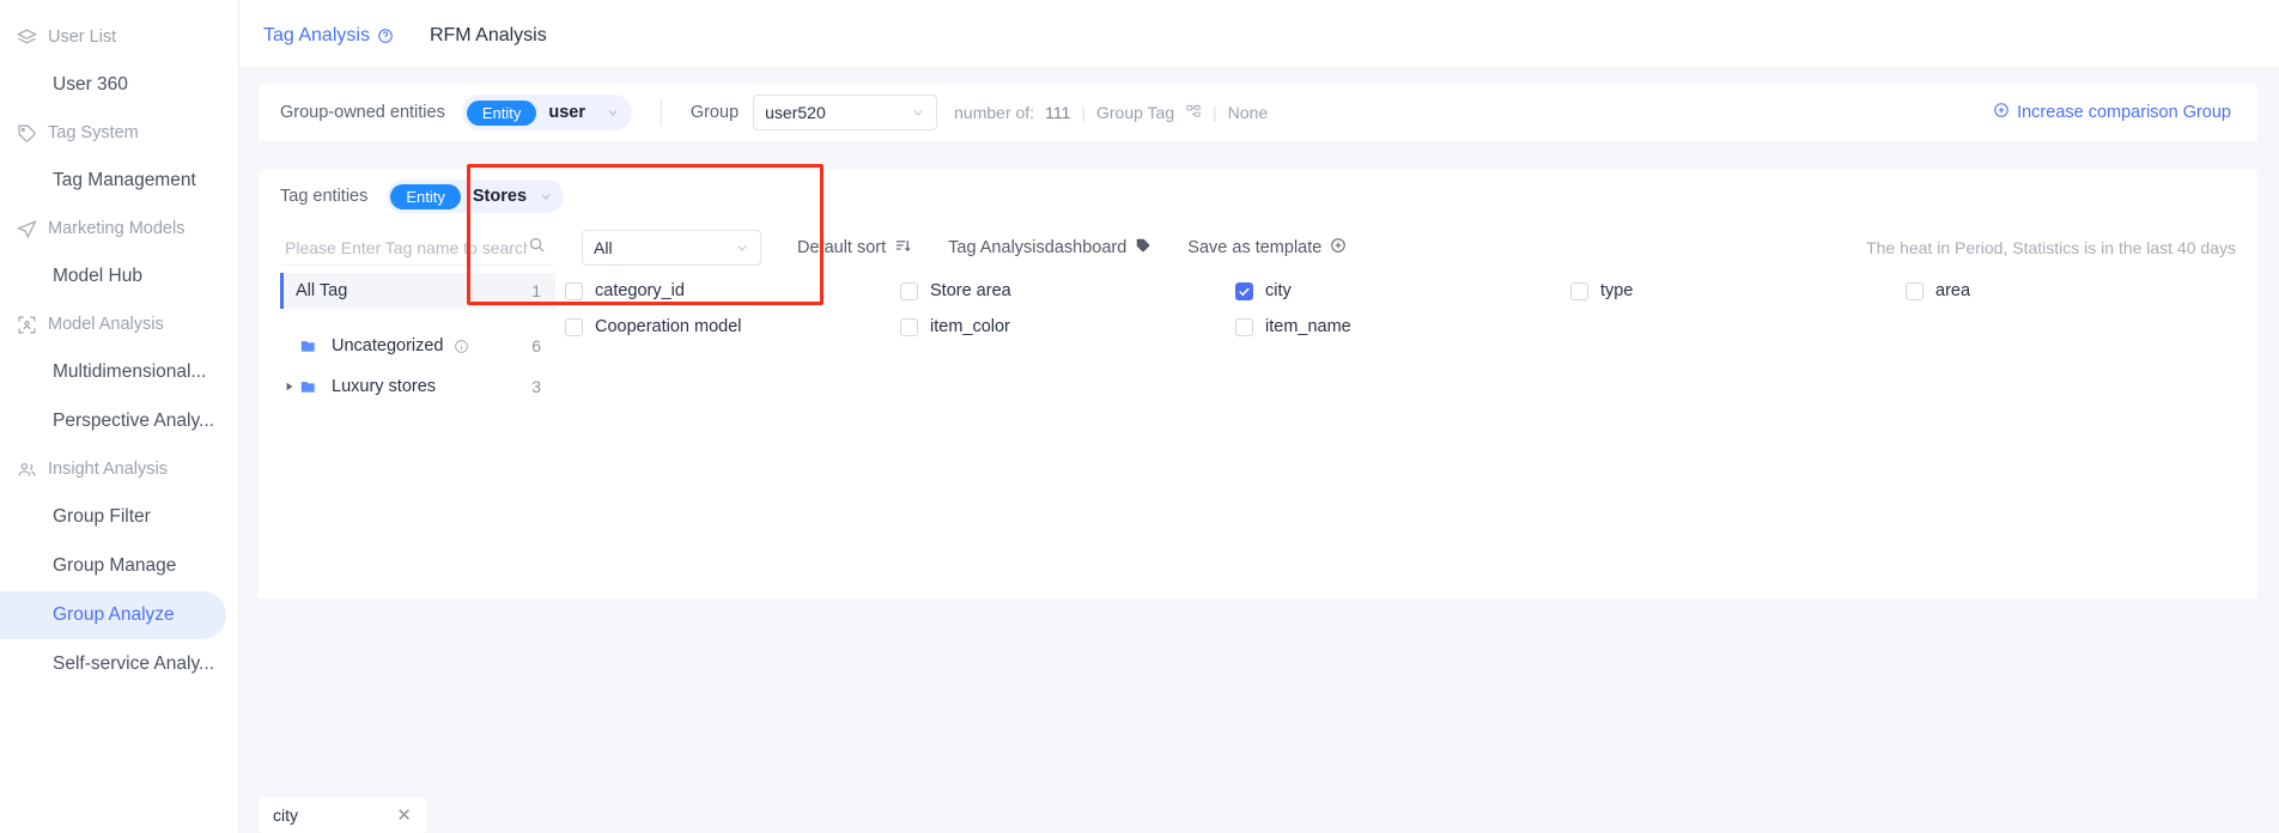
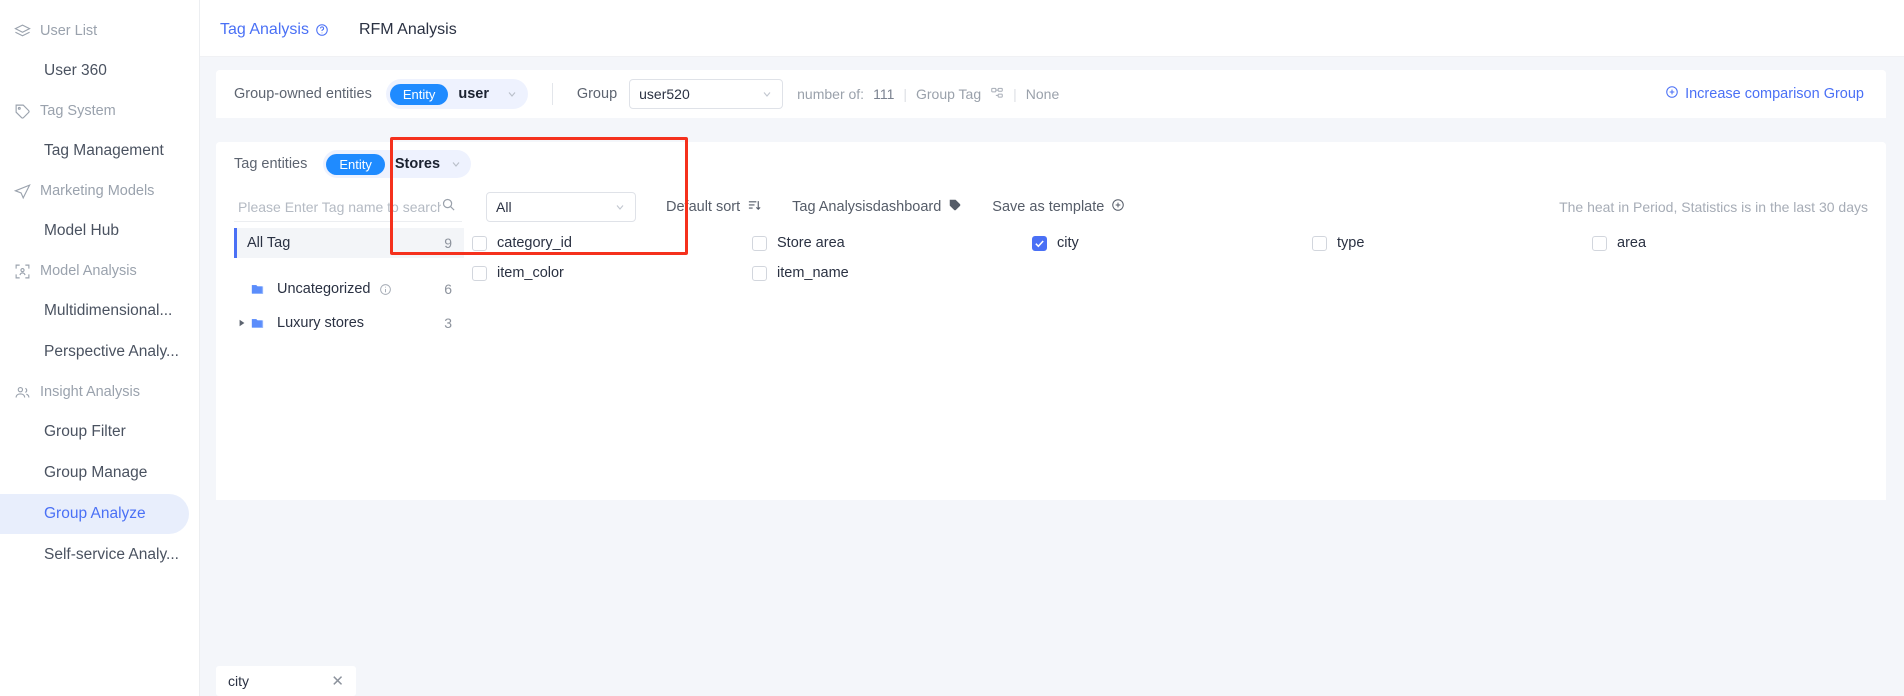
  User List
  User 360
  Tag System
  Tag Management
  Marketing Models
  Model Hub
  Model Analysis
  Multidimensional...
  Perspective Analy...
  Insight Analysis
  Group Filter
  Group Manage
  Group Analyze
  Self-service Analy...
  Tag Analysis
  RFM Analysis
  Group-owned entities
  Entity
  user
  Group
  user520
  number of:
  111
  |
  Group Tag
  None
  Increase comparison Group
  Tag entities
  Entity
  Stores
  Please Enter Tag name to searc
  All
  Default sort
  Tag Analysisdashboard
  Save as template
- The heat in Period, Statistics is in the last 40 days
+ The heat in Period, Statistics is in the last 30 days
  All Tag
- 1
+ 9
  Uncategorized
  6
  Luxury stores
  3
  category_id
  Store area
  city
  type
  area
- Cooperation model
  item_color
  item_name
  city
  ✕
